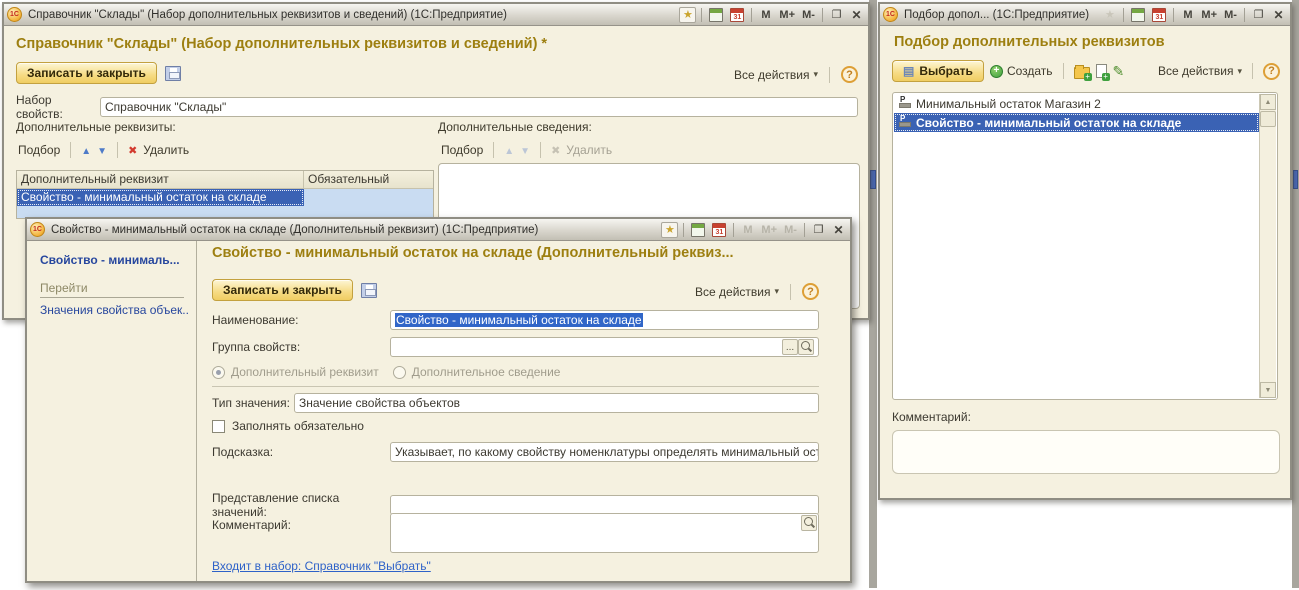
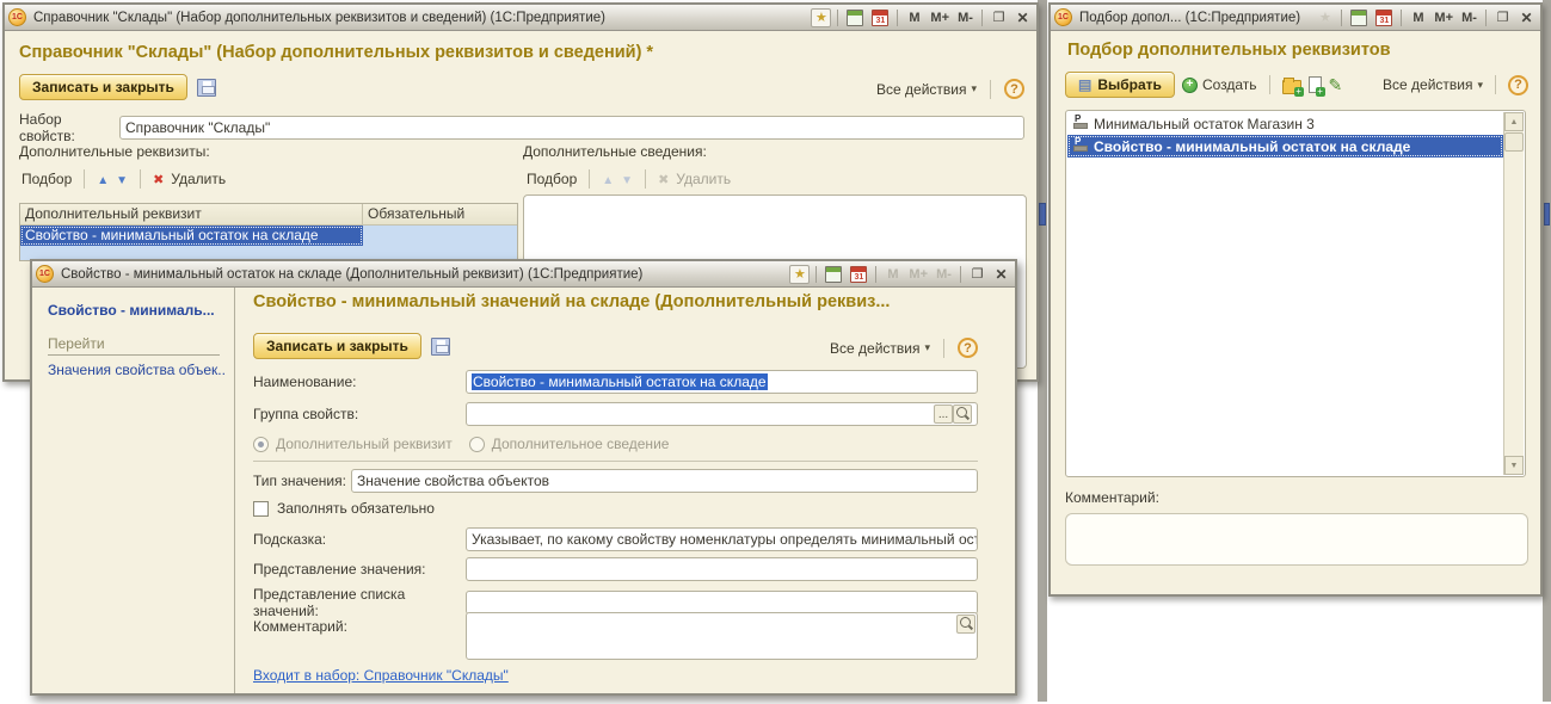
  Справочник "Склады" (Набор дополнительных реквизитов и сведений) (1С:Предприятие)
  М
  М+
  М-
  Справочник "Склады" (Набор дополнительных реквизитов и сведений) *
  Записать и закрыть
  Все действия
  ?
  Набор свойств:
  Справочник "Склады"
  Дополнительные реквизиты:
  Подбор
  Удалить
  Дополнительный реквизит
  Обязательный
  Свойство - минимальный остаток на складе
  Дополнительные сведения:
  Подбор
  Удалить
  Подбор допол... (1С:Предприятие)
  М
  М+
  М-
  Подбор дополнительных реквизитов
  ▤
  Выбрать
  +
  Создать
  Все действия
  ?
- Минимальный остаток Магазин 2
+ Минимальный остаток Магазин 3
  Свойство - минимальный остаток на складе
  Комментарий:
  Свойство - минимальный остаток на складе (Дополнительный реквизит) (1С:Предприятие)
  М
  М+
  М-
  Свойство - минималь...
  Перейти
  Значения свойства объек..
- Свойство - минимальный остаток на складе (Дополнительный реквиз...
+ Свойство - минимальный значений на складе (Дополнительный реквиз...
  Записать и закрыть
  Все действия
  ?
  Наименование:
  Свойство - минимальный остаток на складе
  Группа свойств:
  ...
  Дополнительный реквизит
  Дополнительное сведение
  Тип значения:
  Значение свойства объектов
  Заполнять обязательно
  Подсказка:
  Указывает, по какому свойству номенклатуры определять минимальный ост
+ Представление значения:
  Представление списка значений:
  Комментарий:
- Входит в набор: Справочник "Выбрать"
+ Входит в набор: Справочник "Склады"
